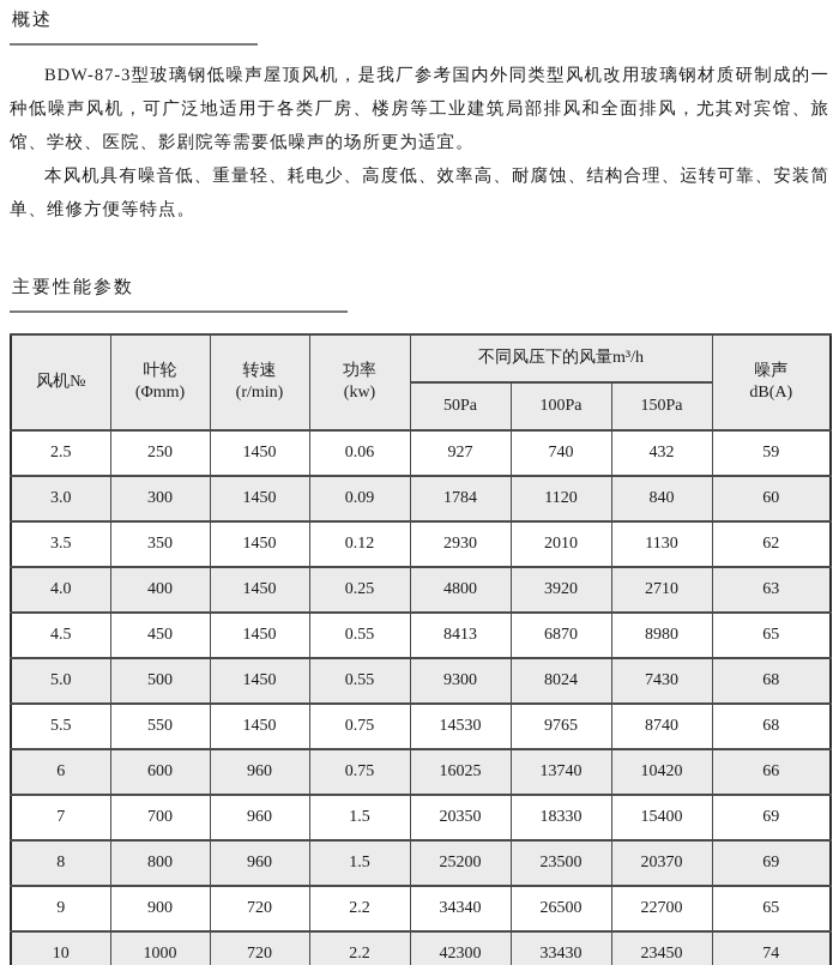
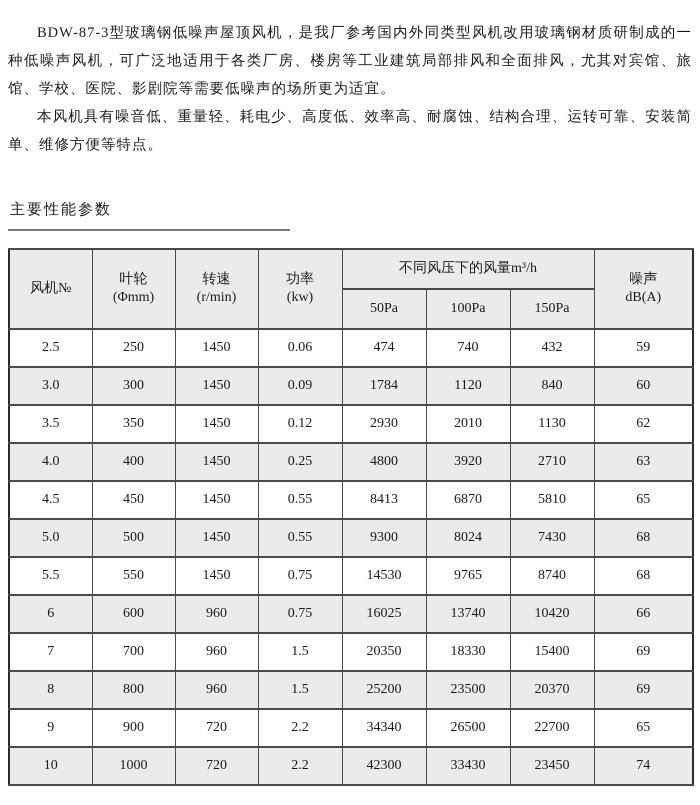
- 概述
  BDW-87-3型玻璃钢低噪声屋顶风机，是我厂参考国内外同类型风机改用玻璃钢材质研制成的一种低噪声风机，可广泛地适用于各类厂房、楼房等工业建筑局部排风和全面排风，尤其对宾馆、旅馆、学校、医院、影剧院等需要低噪声的场所更为适宜。
  本风机具有噪音低、重量轻、耗电少、高度低、效率高、耐腐蚀、结构合理、运转可靠、安装简单、维修方便等特点。
  主要性能参数
  风机№	叶轮 (Φmm)	转速 (r/min)	功率 (kw)	不同风压下的风量m³/h	噪声 dB(A)
  50Pa	100Pa	150Pa
- 2.5	250	1450	0.06	927	740	432	59
+ 2.5	250	1450	0.06	474	740	432	59
  3.0	300	1450	0.09	1784	1120	840	60
  3.5	350	1450	0.12	2930	2010	1130	62
  4.0	400	1450	0.25	4800	3920	2710	63
- 4.5	450	1450	0.55	8413	6870	8980	65
+ 4.5	450	1450	0.55	8413	6870	5810	65
  5.0	500	1450	0.55	9300	8024	7430	68
  5.5	550	1450	0.75	14530	9765	8740	68
  6	600	960	0.75	16025	13740	10420	66
  7	700	960	1.5	20350	18330	15400	69
  8	800	960	1.5	25200	23500	20370	69
  9	900	720	2.2	34340	26500	22700	65
  10	1000	720	2.2	42300	33430	23450	74
